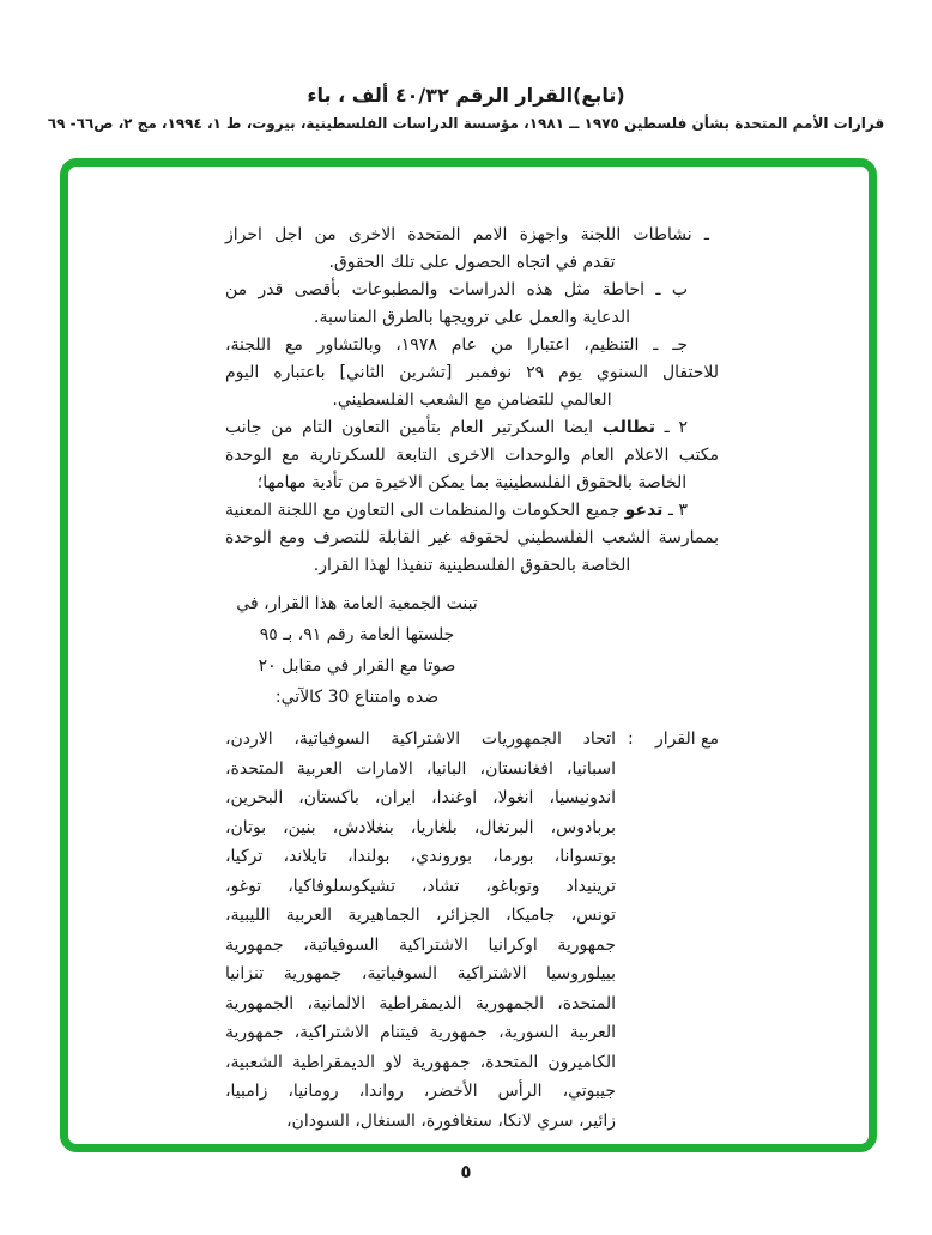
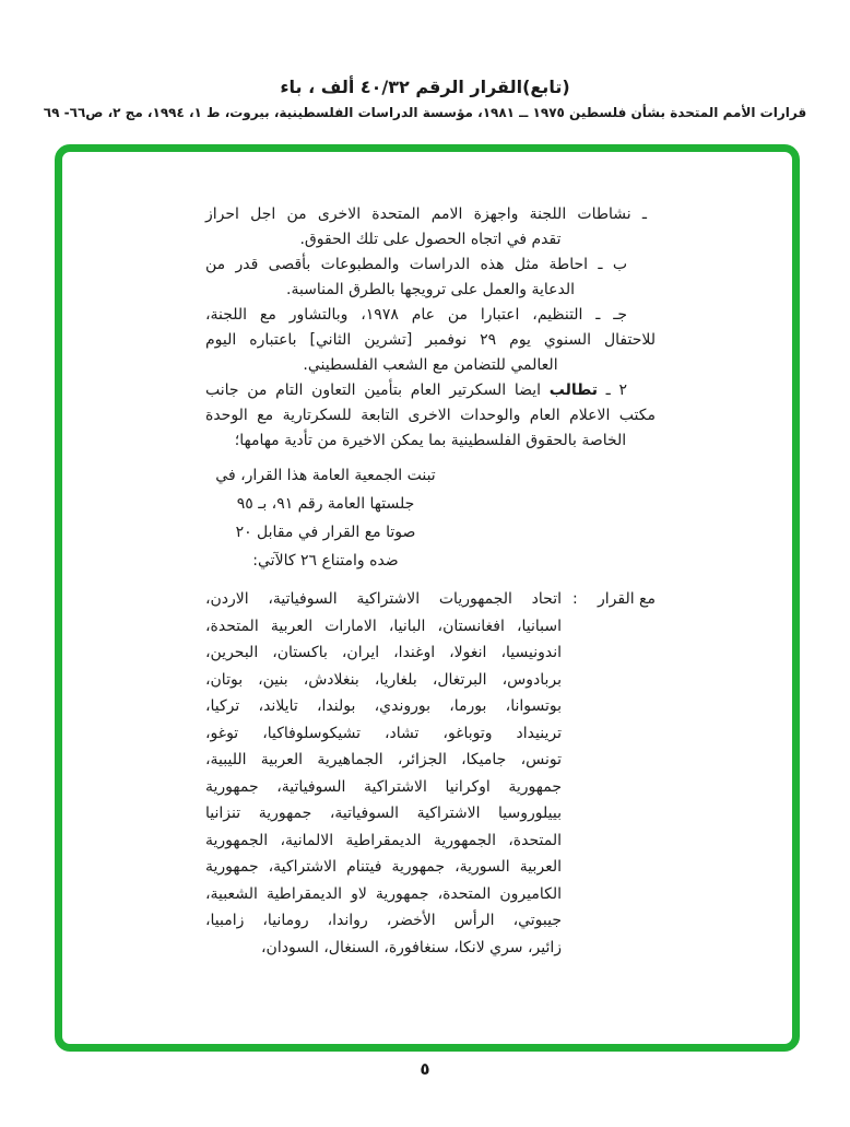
  (تابع)القرار الرقم ٤٠/٣٢ ألف ، باء
  قرارات الأمم المتحدة بشأن فلسطين ١٩٧٥ ــ ١٩٨١، مؤسسة الدراسات الفلسطينية، بيروت، ط ١، ١٩٩٤، مج ٢، ص٦٦- ٦٩
  ـ نشاطات اللجنة واجهزة الامم المتحدة الاخرى من اجل احراز
  تقدم في اتجاه الحصول على تلك الحقوق.
  ب ـ احاطة مثل هذه الدراسات والمطبوعات بأقصى قدر من
  الدعاية والعمل على ترويجها بالطرق المناسبة.
  جـ ـ التنظيم، اعتبارا من عام ١٩٧٨، وبالتشاور مع اللجنة،
  للاحتفال السنوي يوم ٢٩ نوفمبر [تشرين الثاني] باعتباره اليوم
  العالمي للتضامن مع الشعب الفلسطيني.
  ٢ ـ تطالب ايضا السكرتير العام بتأمين التعاون التام من جانب
  مكتب الاعلام العام والوحدات الاخرى التابعة للسكرتارية مع الوحدة
  الخاصة بالحقوق الفلسطينية بما يمكن الاخيرة من تأدية مهامها؛
- ٣ ـ تدعو جميع الحكومات والمنظمات الى التعاون مع اللجنة المعنية
- بممارسة الشعب الفلسطيني لحقوقه غير القابلة للتصرف ومع الوحدة
- الخاصة بالحقوق الفلسطينية تنفيذا لهذا القرار.
  تبنت الجمعية العامة هذا القرار، في
  جلستها العامة رقم ٩١، بـ ٩٥
  صوتا مع القرار في مقابل ٢٠
- ضده وامتناع 30 كالآتي:
+ ضده وامتناع ٢٦ كالآتي:
  مع القرار
  :
  اتحاد الجمهوريات الاشتراكية السوفياتية، الاردن،
  اسبانيا، افغانستان، البانيا، الامارات العربية المتحدة،
  اندونيسيا، انغولا، اوغندا، ايران، باكستان، البحرين،
  بربادوس، البرتغال، بلغاريا، بنغلادش، بنين، بوتان،
  بوتسوانا، بورما، بوروندي، بولندا، تايلاند، تركيا،
  ترينيداد وتوباغو، تشاد، تشيكوسلوفاكيا، توغو،
  تونس، جاميكا، الجزائر، الجماهيرية العربية الليبية،
  جمهورية اوكرانيا الاشتراكية السوفياتية، جمهورية
  بييلوروسيا الاشتراكية السوفياتية، جمهورية تنزانيا
  المتحدة، الجمهورية الديمقراطية الالمانية، الجمهورية
  العربية السورية، جمهورية فيتنام الاشتراكية، جمهورية
  الكاميرون المتحدة، جمهورية لاو الديمقراطية الشعبية،
  جيبوتي، الرأس الأخضر، رواندا، رومانيا، زامبيا،
  زائير، سري لانكا، سنغافورة، السنغال، السودان،
  ٥
